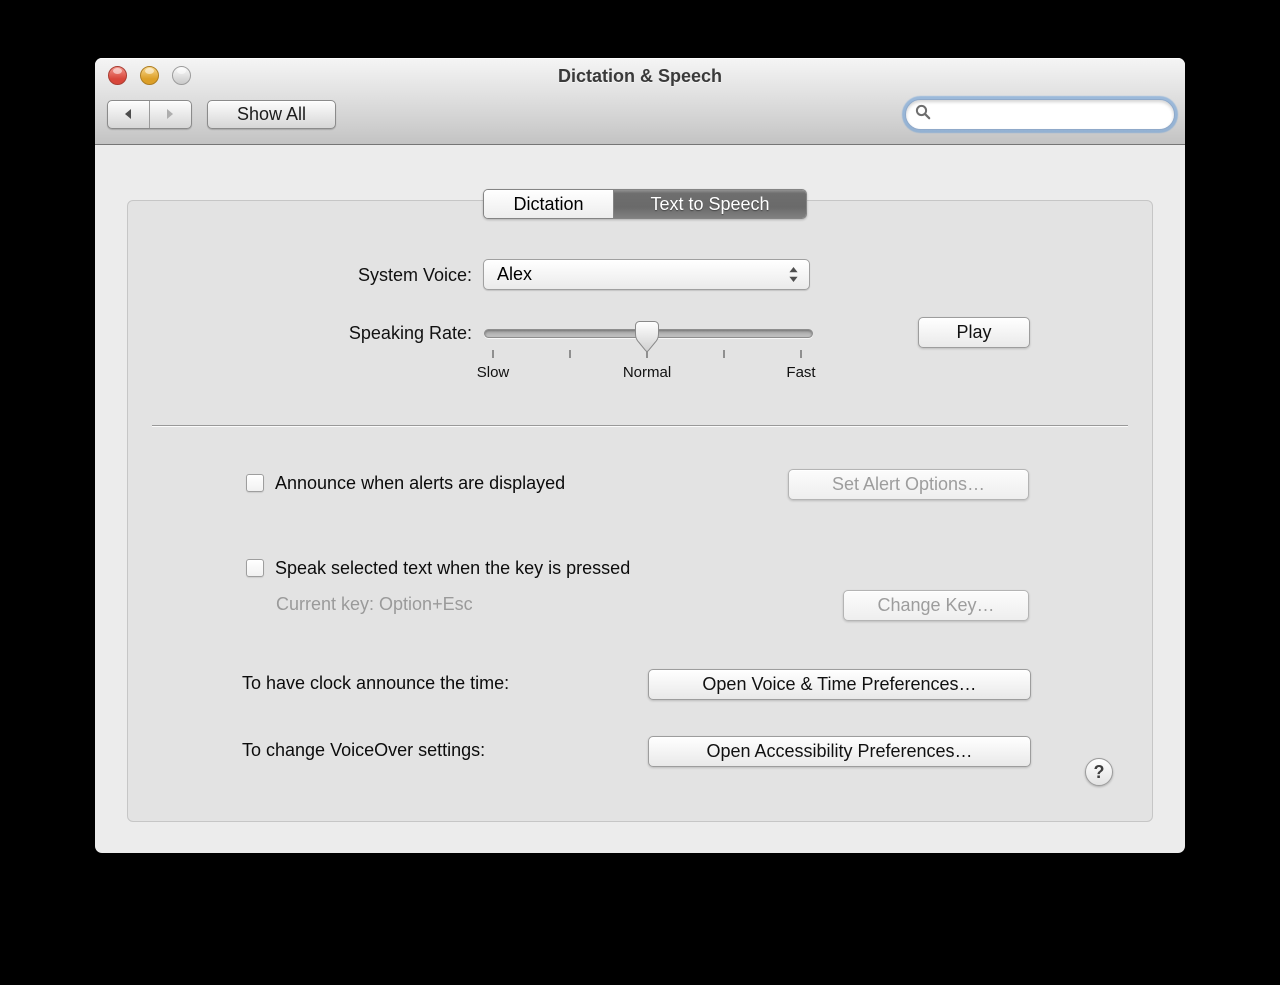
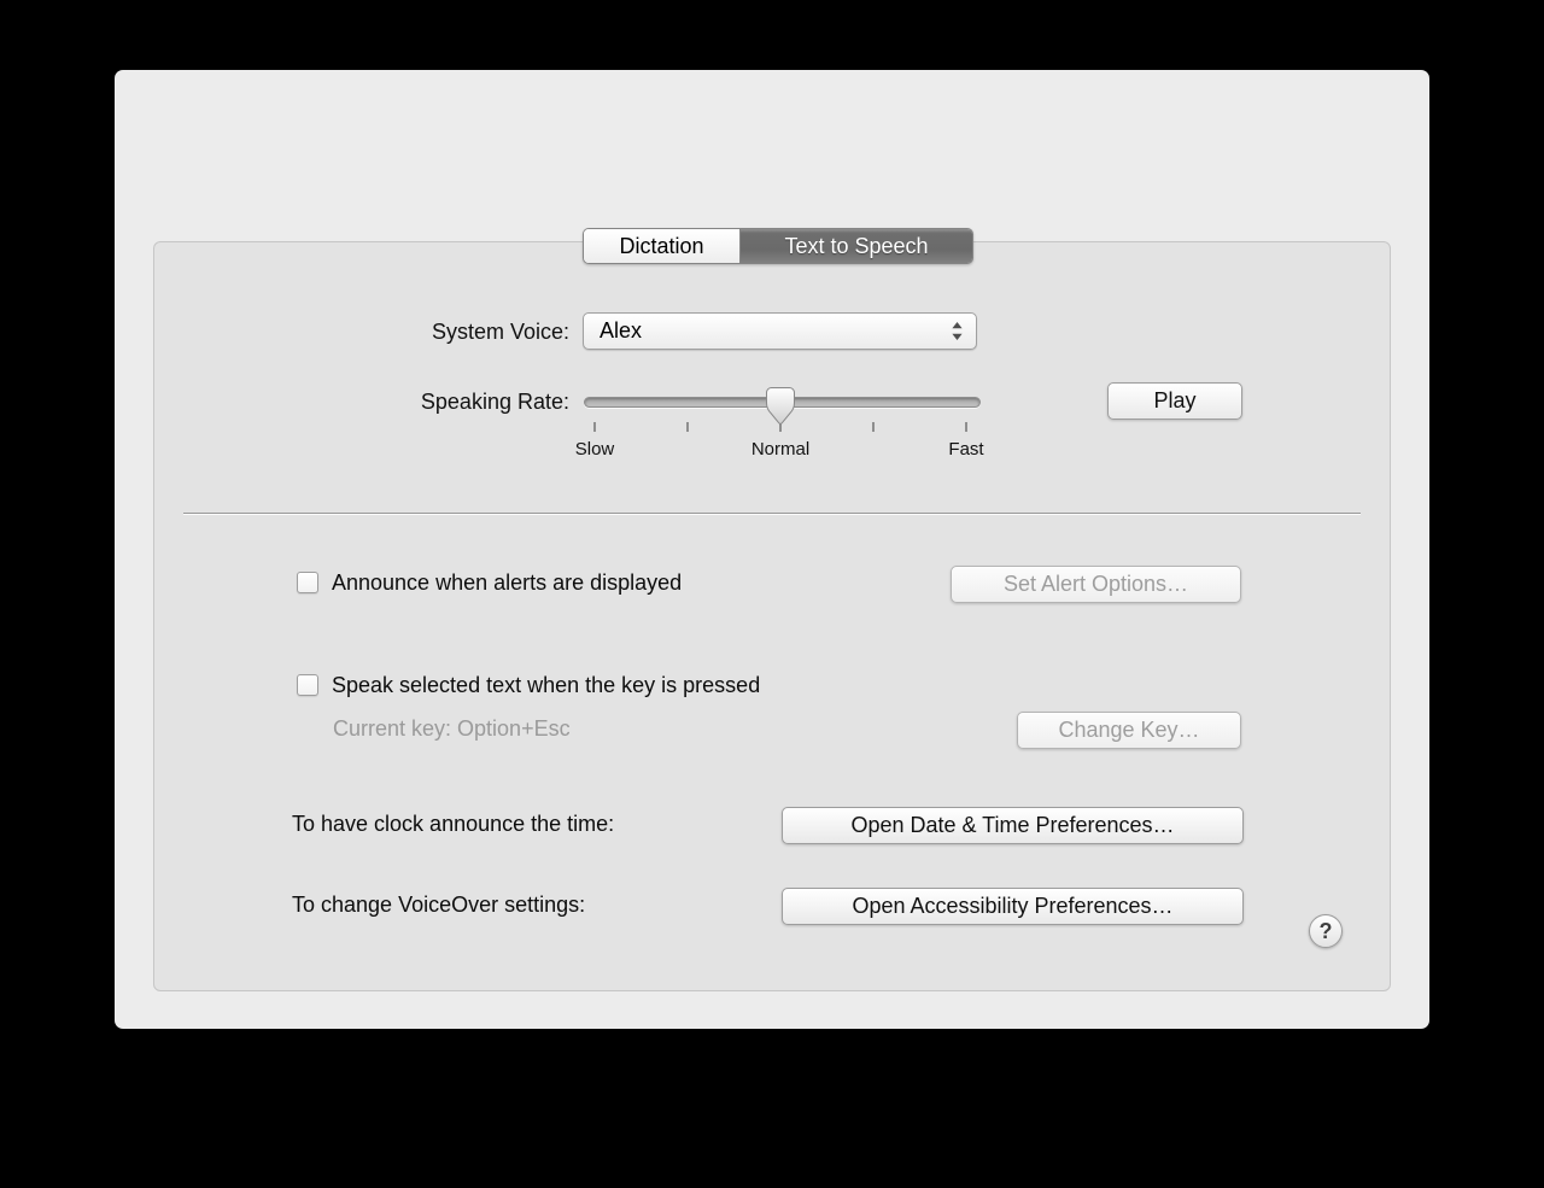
- Dictation & Speech
- Show All
  Dictation
  Text to Speech
  System Voice:
  Alex
  Speaking Rate:
  Slow
  Normal
  Fast
  Play
  Announce when alerts are displayed
  Set Alert Options…
  Speak selected text when the key is pressed
  Current key: Option+Esc
  Change Key…
  To have clock announce the time:
- Open Voice & Time Preferences…
+ Open Date & Time Preferences…
  To change VoiceOver settings:
  Open Accessibility Preferences…
  ?
